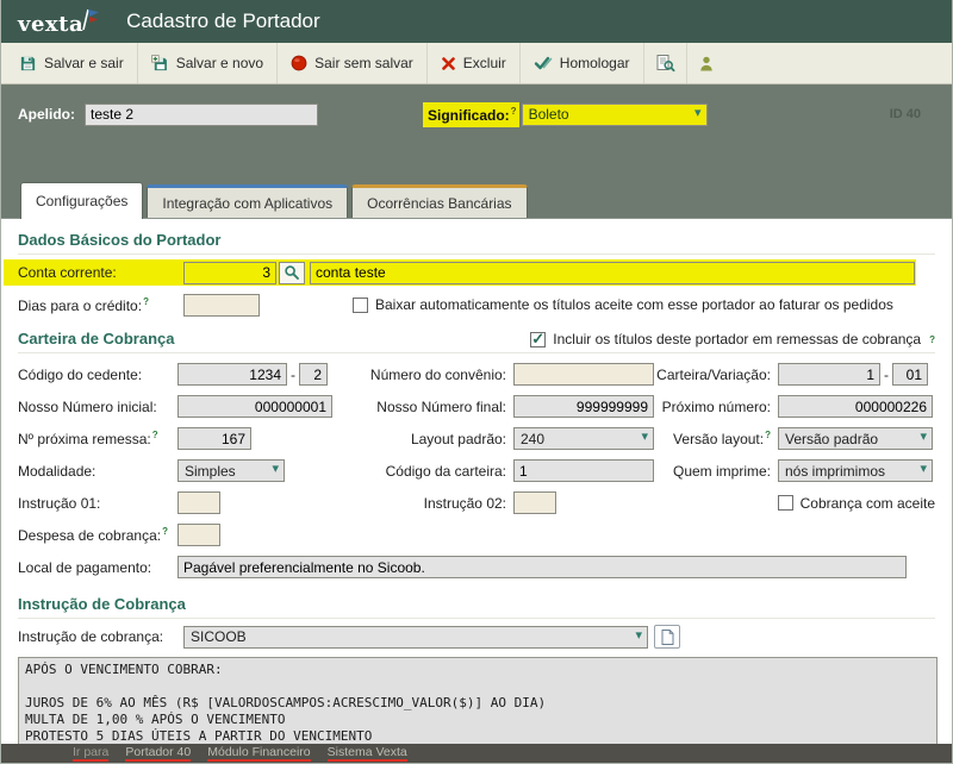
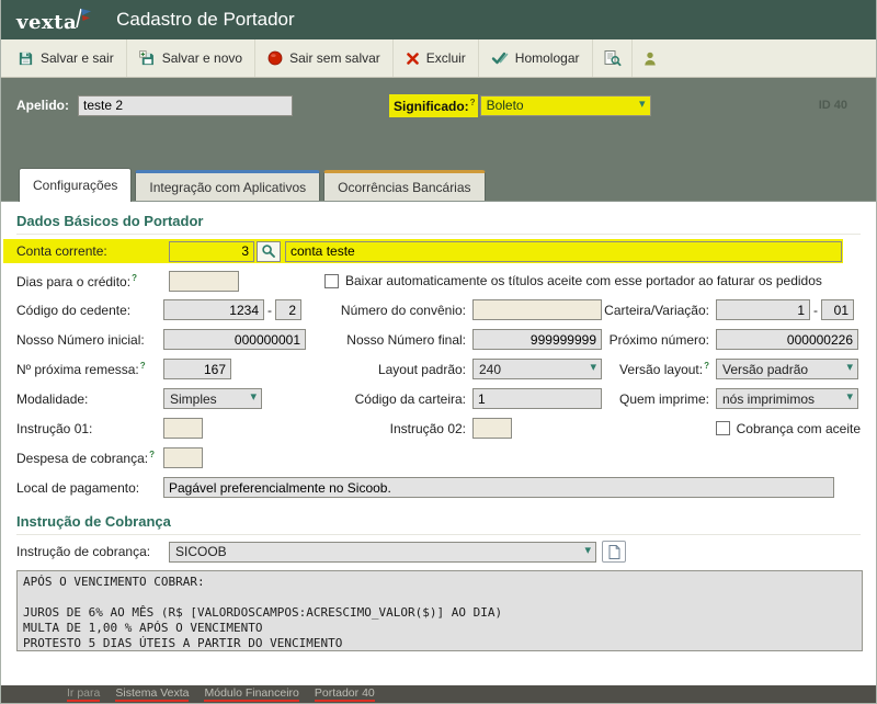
  vexta
  Cadastro de Portador
  Salvar e sair
  Salvar e novo
  Sair sem salvar
  Excluir
  Homologar
  Apelido:
  teste 2
  Significado:?
  Boleto
  ID 40
  Configurações
  Integração com Aplicativos
  Ocorrências Bancárias
  Dados Básicos do Portador
  Conta corrente:
  3
  conta teste
  Dias para o crédito:?
  Baixar automaticamente os títulos aceite com esse portador ao faturar os pedidos
- Carteira de Cobrança
- Incluir os títulos deste portador em remessas de cobrança
- ?
  Código do cedente:
  1234
  -
  2
  Número do convênio:
  Carteira/Variação:
  1
  -
  01
  Nosso Número inicial:
  000000001
  Nosso Número final:
  999999999
  Próximo número:
  000000226
  Nº próxima remessa:?
  167
  Layout padrão:
  240
  Versão layout:?
  Versão padrão
  Modalidade:
  Simples
  Código da carteira:
  1
  Quem imprime:
  nós imprimimos
  Instrução 01:
  Instrução 02:
  Cobrança com aceite
  Despesa de cobrança:?
  Local de pagamento:
  Pagável preferencialmente no Sicoob.
  Instrução de Cobrança
  Instrução de cobrança:
  SICOOB
  APÓS O VENCIMENTO COBRAR:
  JUROS DE 6% AO MÊS (R$ [VALORDOSCAMPOS:ACRESCIMO_VALOR($)] AO DIA)
  MULTA DE 1,00 % APÓS O VENCIMENTO
  Ir para
- Portador 40
+ Sistema Vexta
  Módulo Financeiro
- Sistema Vexta
+ Portador 40
